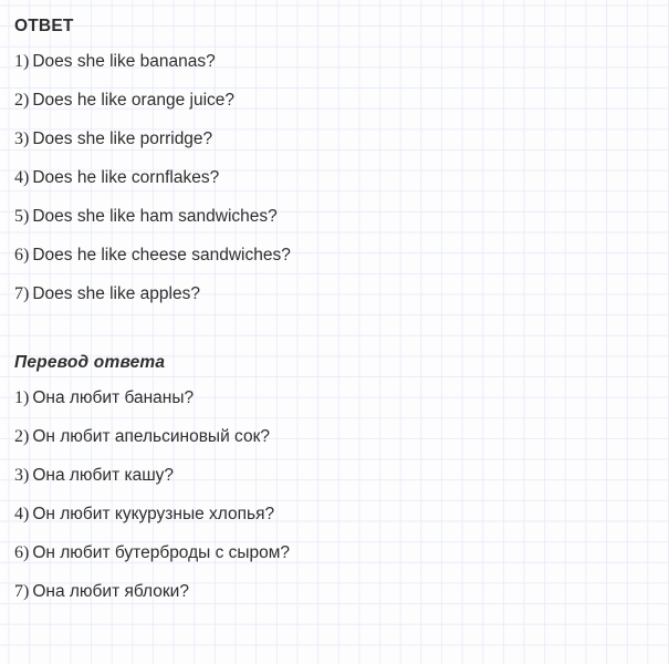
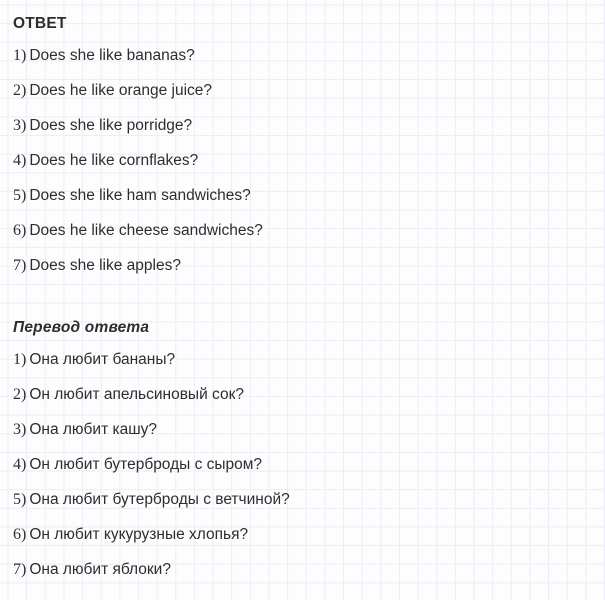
  ОТВЕТ
  1) Does she like bananas?
  2) Does he like orange juice?
  3) Does she like porridge?
  4) Does he like cornflakes?
  5) Does she like ham sandwiches?
  6) Does he like cheese sandwiches?
  7) Does she like apples?
  Перевод ответа
  1) Она любит бананы?
  2) Он любит апельсиновый сок?
  3) Она любит кашу?
- 4) Он любит кукурузные хлопья?
+ 4) Он любит бутерброды с сыром?
+ 5) Она любит бутерброды с ветчиной?
- 6) Он любит бутерброды с сыром?
+ 6) Он любит кукурузные хлопья?
  7) Она любит яблоки?
